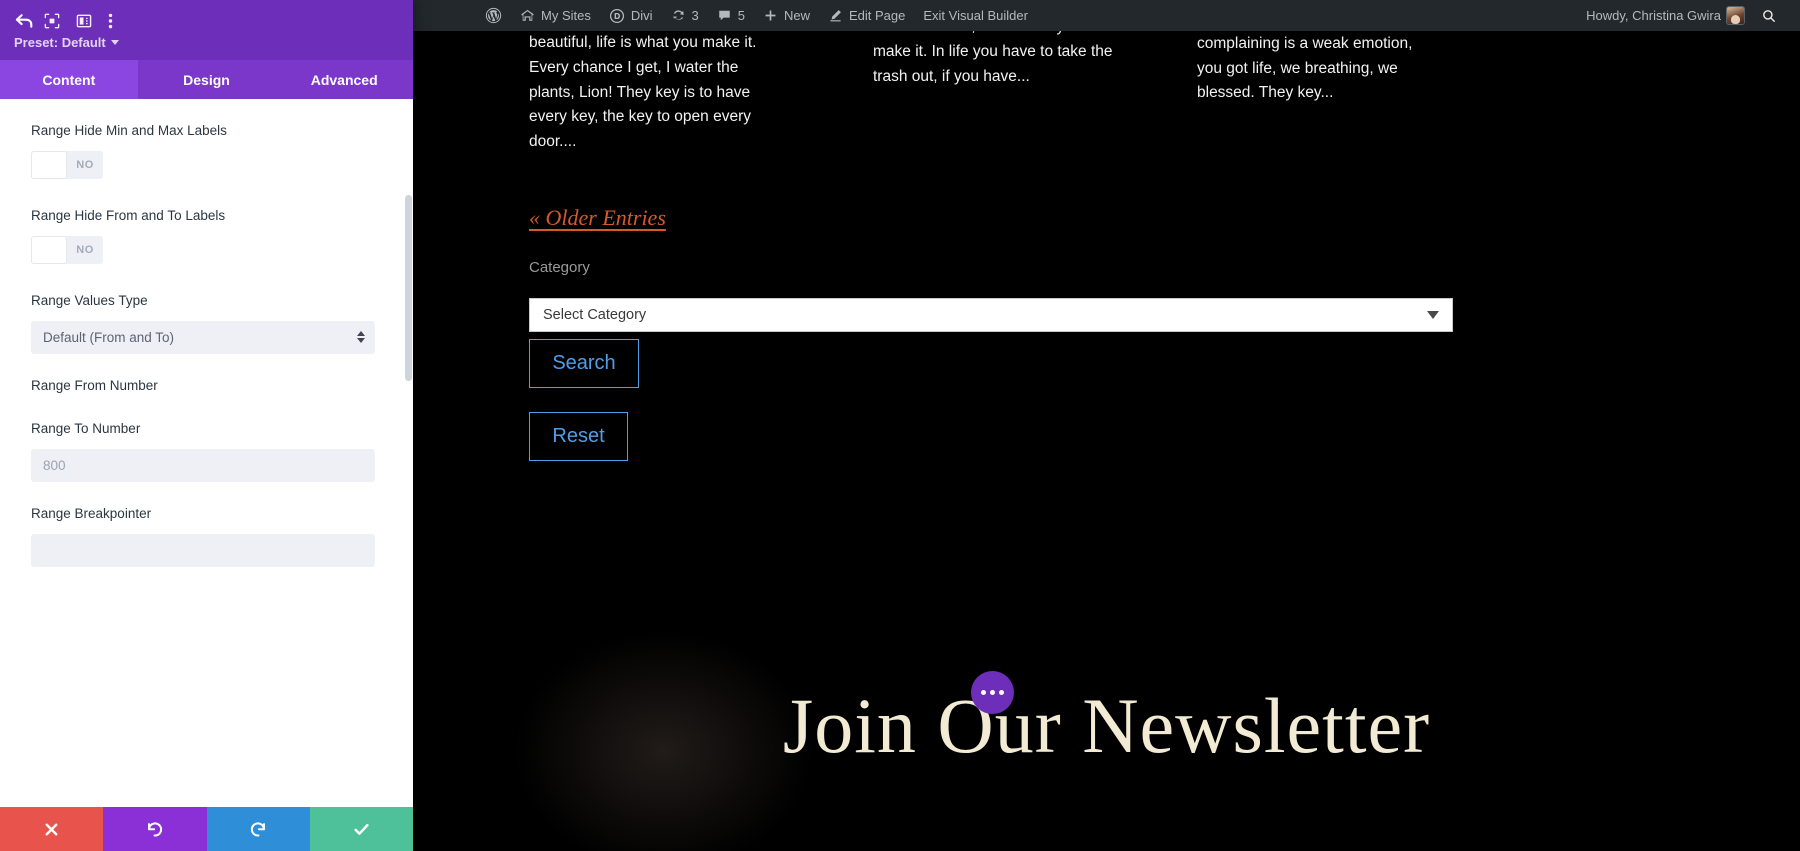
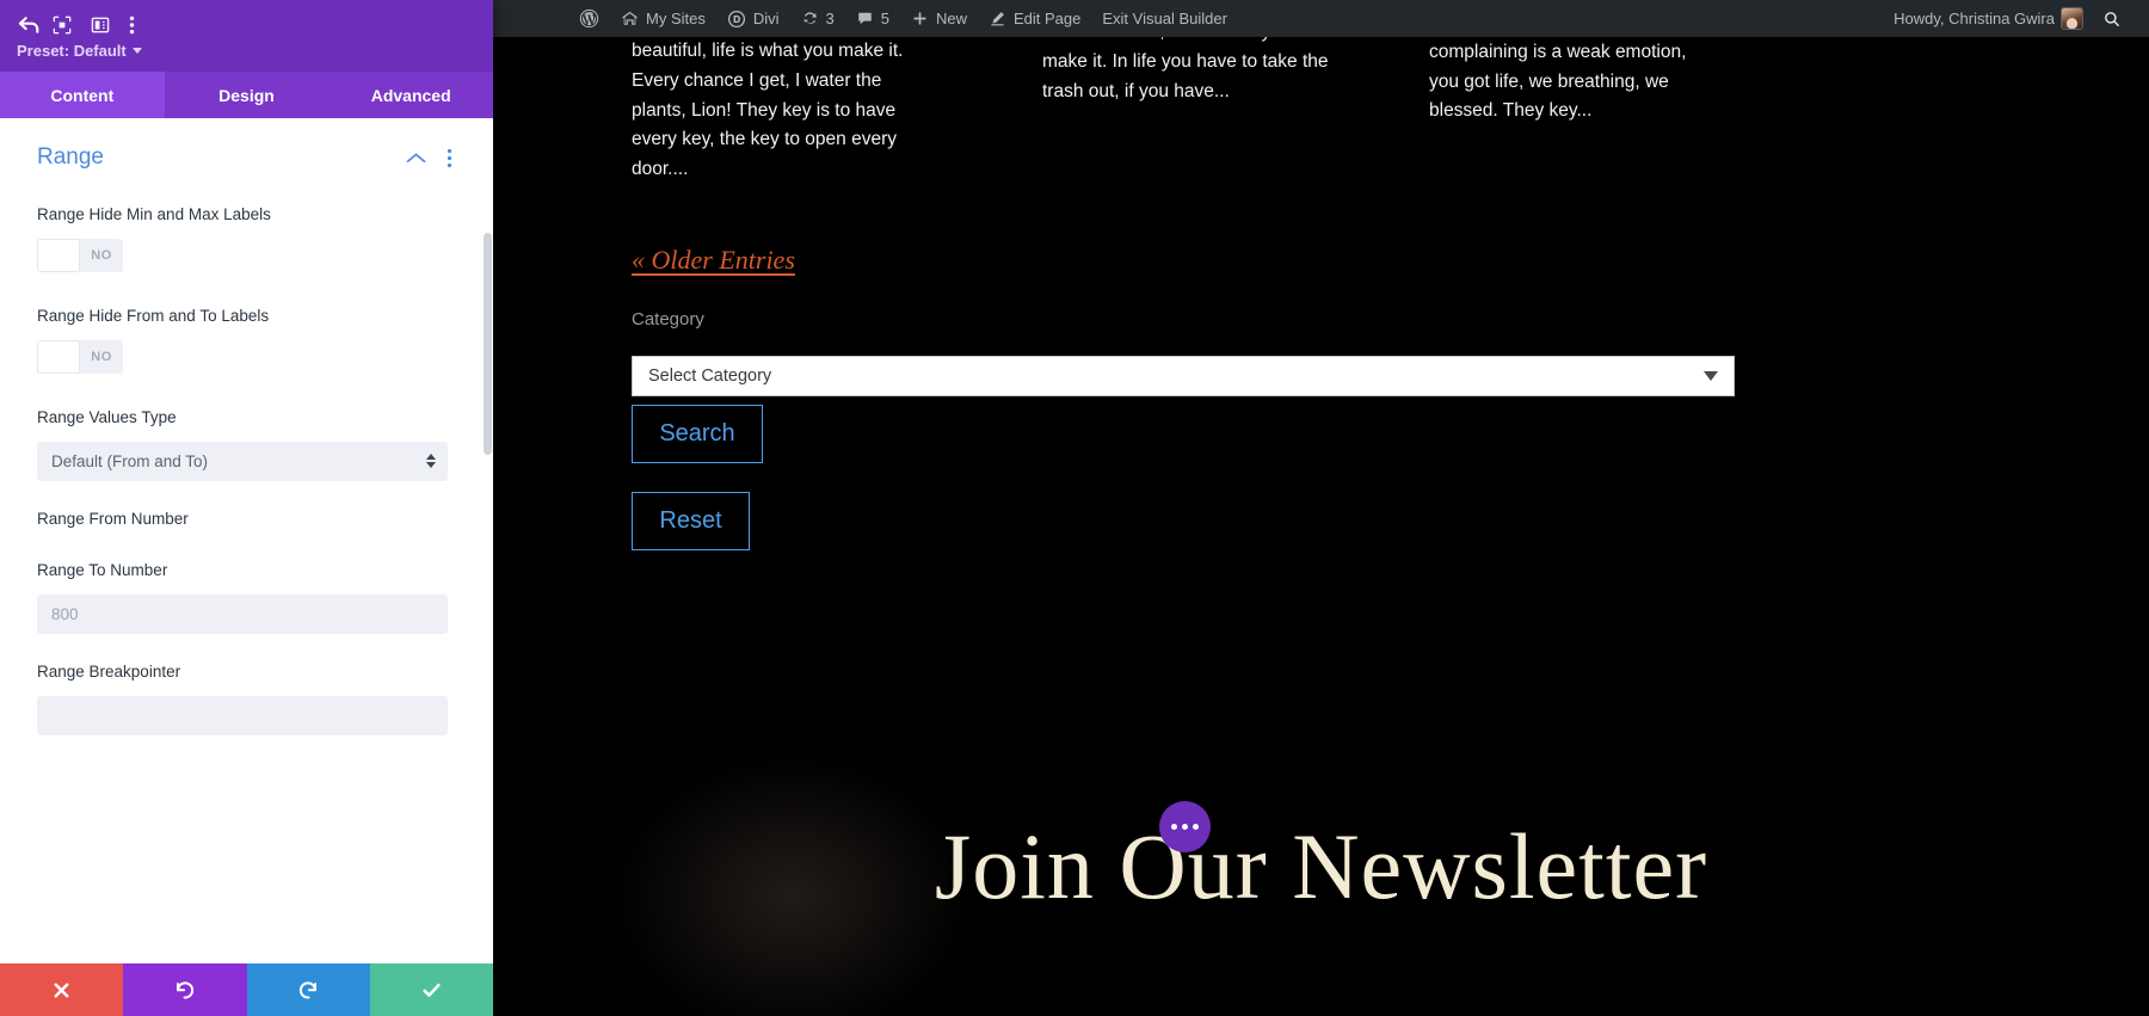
  My Sites
  Divi
  3
  5
  New
  Edit Page
  Exit Visual Builder
  Howdy, Christina Gwira
  beautiful, life is what you make it. Every chance I get, I water the plants, Lion! They key is to have every key, the key to open every door....
  complaining is a weak emotion, you got life, we breathing, we blessed. They key...
  « Older Entries
  Category
  Select Category
  Search
  Reset
  Join Our Newsletter
  Preset: Default
  Content
  Design
  Advanced
+ Range
  Range Hide Min and Max Labels
  NO
  Range Hide From and To Labels
  NO
  Range Values Type
  Default (From and To)
  Range From Number
  Range To Number
  800
  Range Breakpointer
